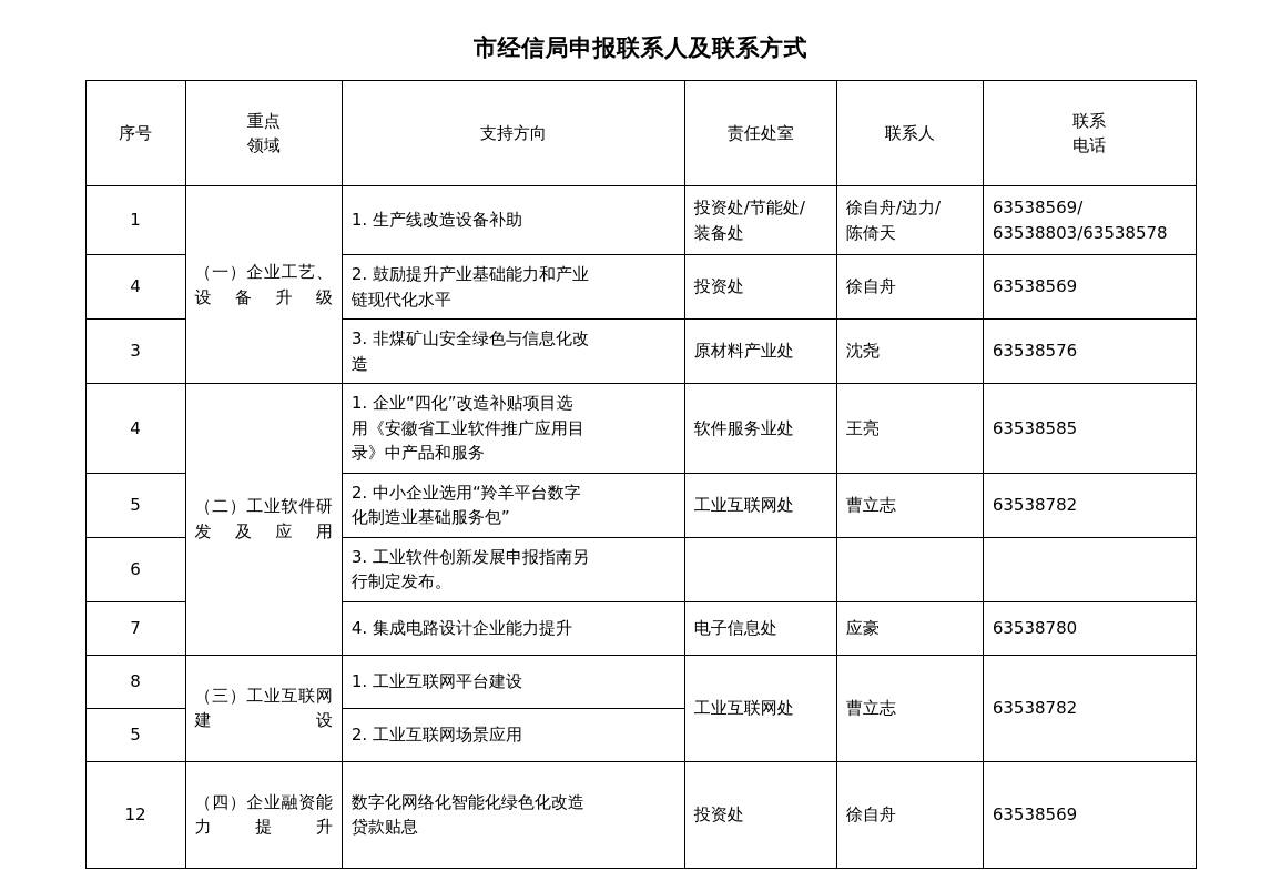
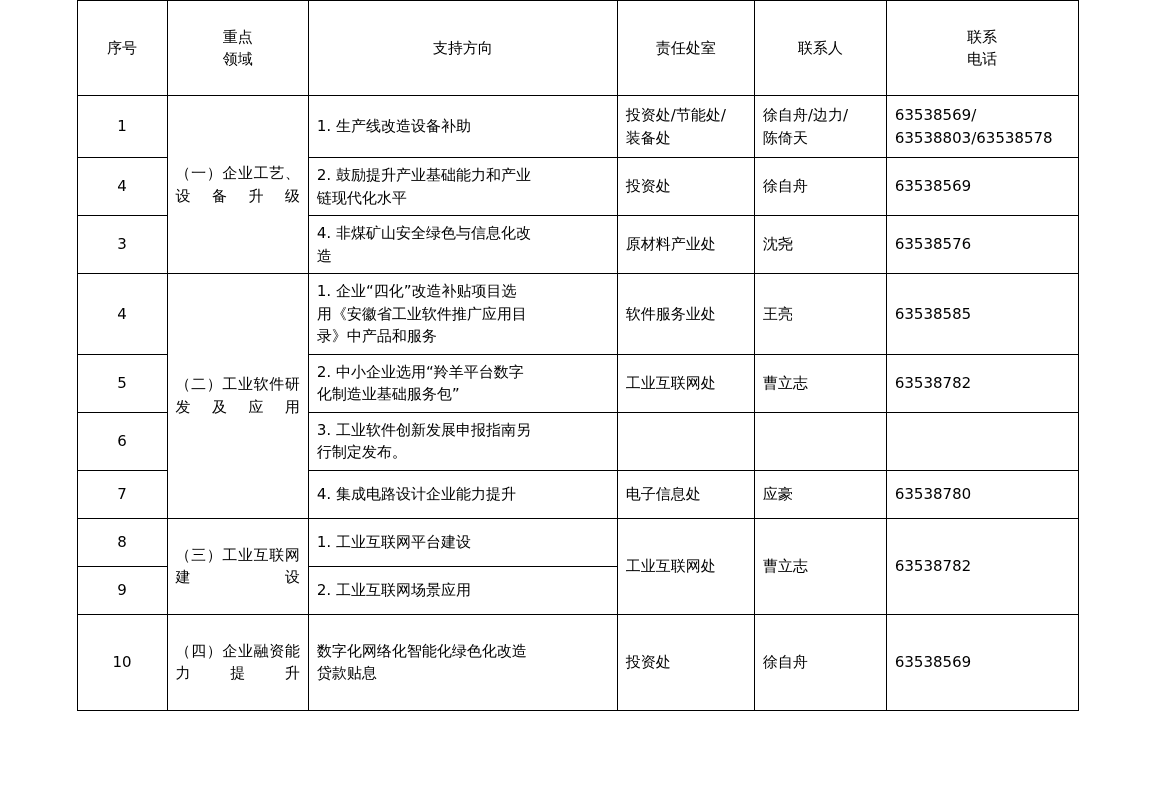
- 市经信局申报联系人及联系方式
  序号	重点 领域	支持方向	责任处室	联系人	联系 电话
  1	（一）企业工艺、设备升级	1. 生产线改造设备补助	投资处/节能处/ 装备处	徐自舟/边力/ 陈倚天	63538569/ 63538803/63538578
  4	2. 鼓励提升产业基础能力和产业 链现代化水平	投资处	徐自舟	63538569
- 3	3. 非煤矿山安全绿色与信息化改 造	原材料产业处	沈尧	63538576
+ 3	4. 非煤矿山安全绿色与信息化改 造	原材料产业处	沈尧	63538576
  4	（二）工业软件研发及应用	1. 企业“四化”改造补贴项目选 用《安徽省工业软件推广应用目 录》中产品和服务	软件服务业处	王亮	63538585
  5	2. 中小企业选用“羚羊平台数字 化制造业基础服务包”	工业互联网处	曹立志	63538782
  6	3. 工业软件创新发展申报指南另 行制定发布。
  7	4. 集成电路设计企业能力提升	电子信息处	应豪	63538780
  8	（三）工业互联网建设	1. 工业互联网平台建设	工业互联网处	曹立志	63538782
- 5	2. 工业互联网场景应用
+ 9	2. 工业互联网场景应用
- 12	（四）企业融资能力提升	数字化网络化智能化绿色化改造 贷款贴息	投资处	徐自舟	63538569
+ 10	（四）企业融资能力提升	数字化网络化智能化绿色化改造 贷款贴息	投资处	徐自舟	63538569
